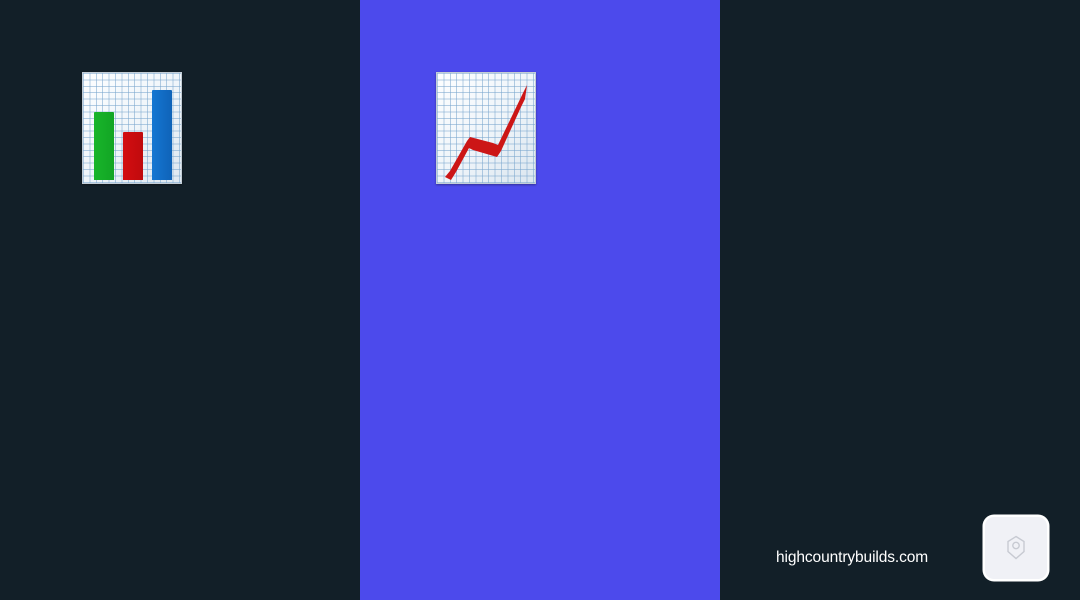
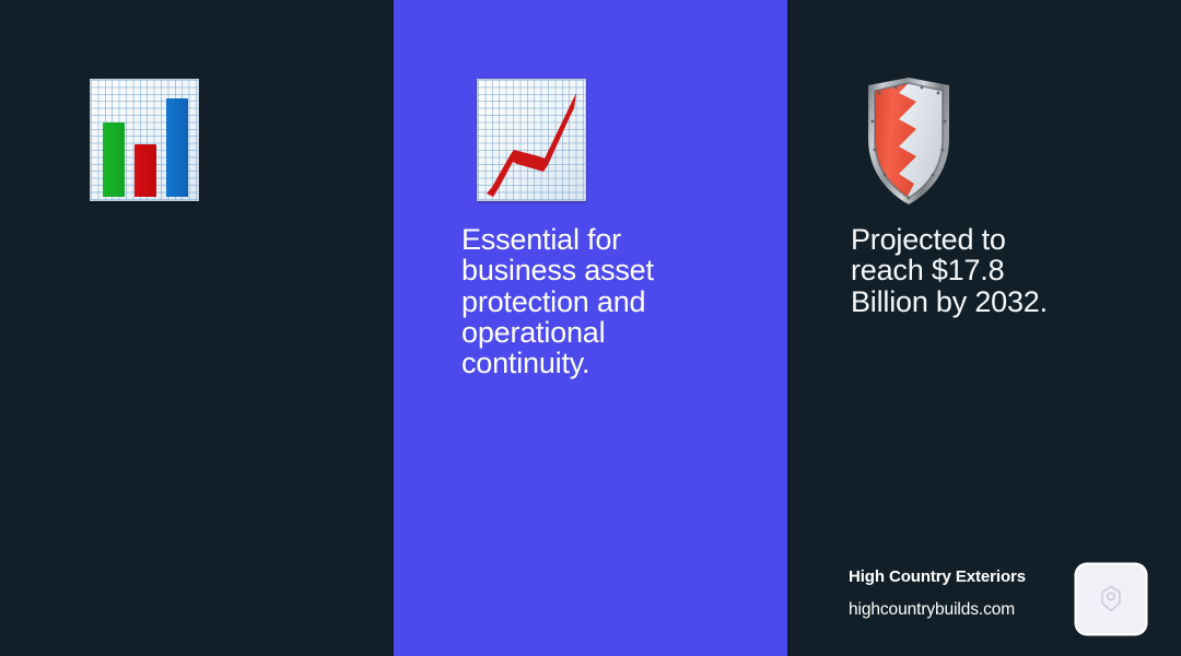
+ Essential for
+ business asset
+ protection and
+ operational
+ continuity.
+ Projected to
+ reach $17.8
+ Billion by 2032.
+ High Country Exteriors
  highcountrybuilds.com
